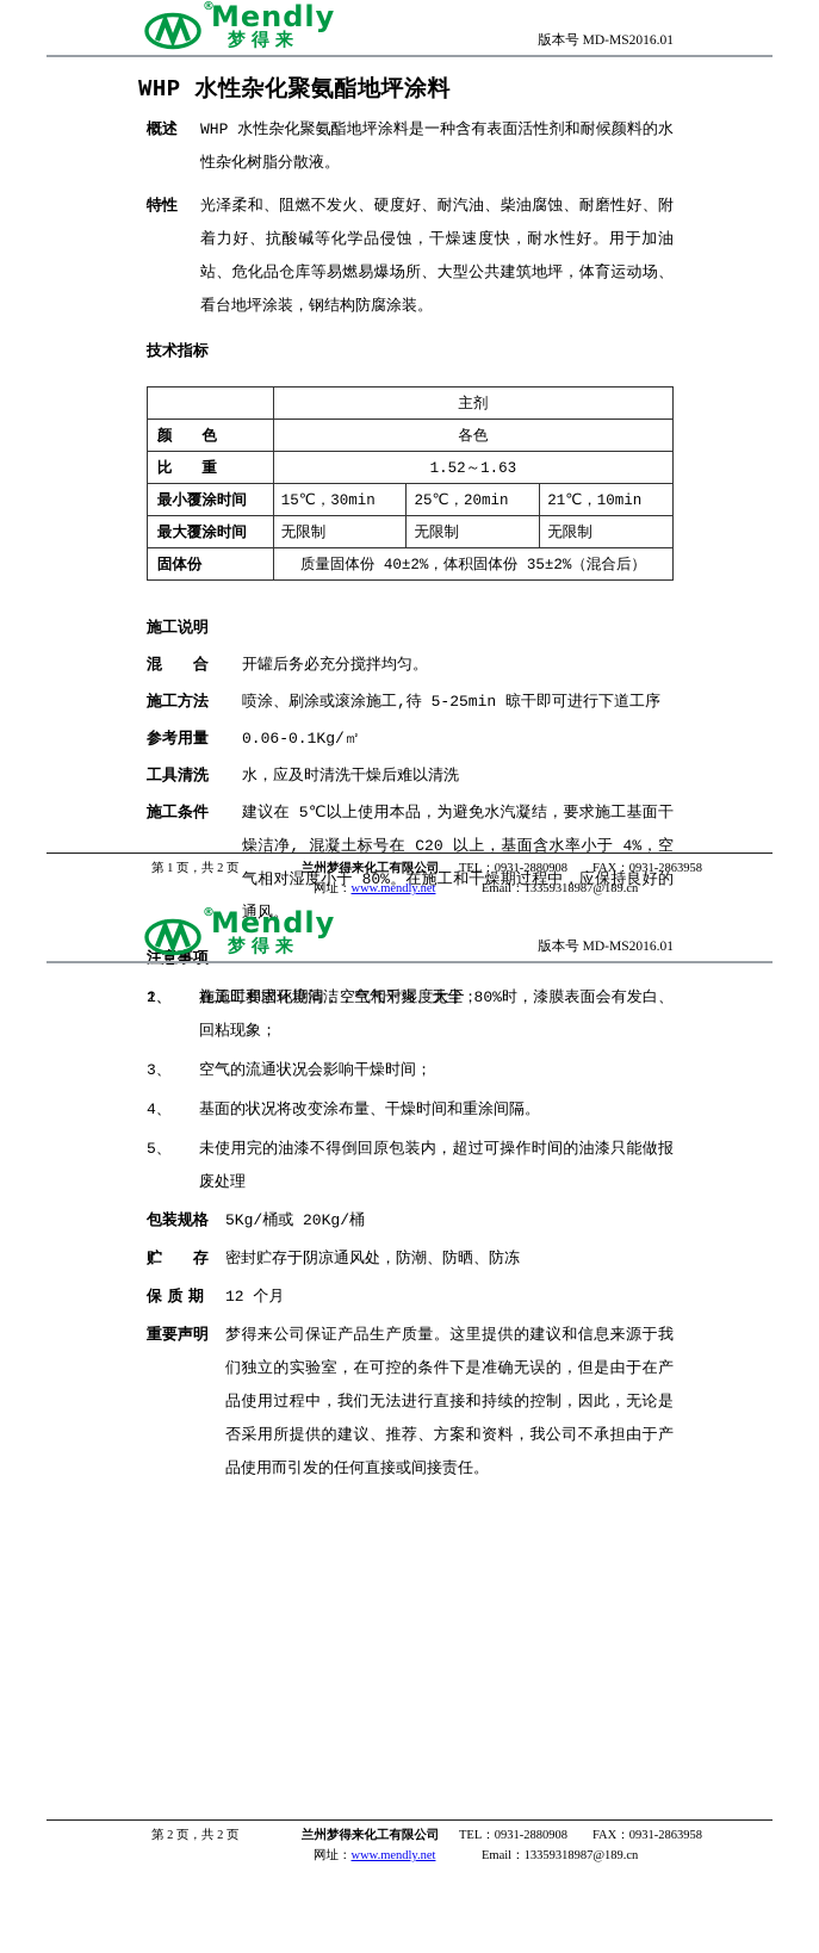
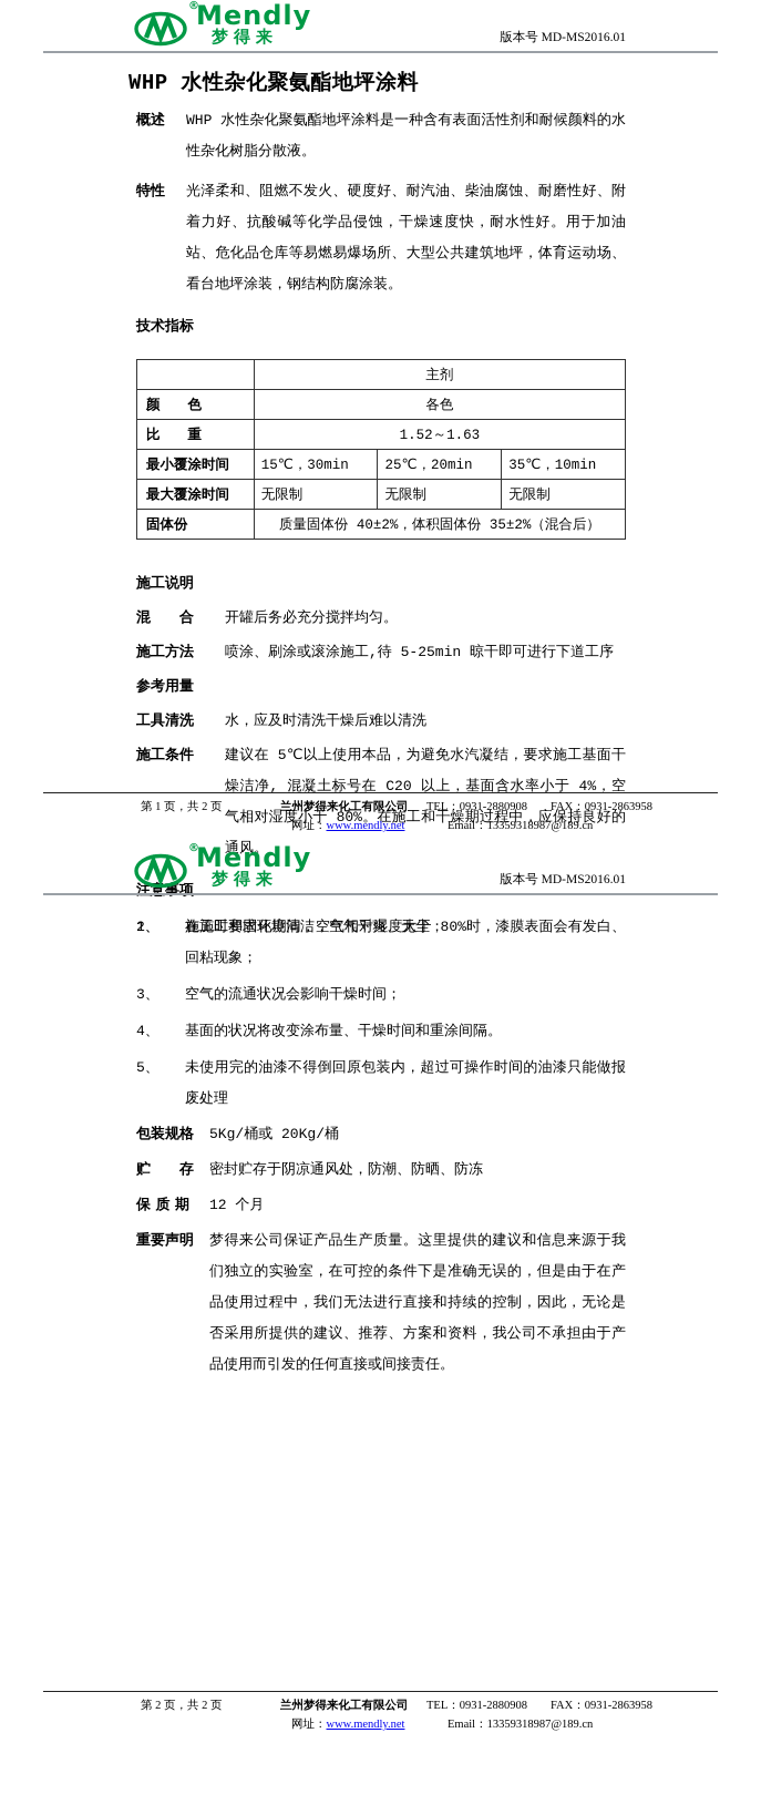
  ®
  Mendly
  梦得来
  版本号 MD-MS2016.01
  WHP 水性杂化聚氨酯地坪涂料
  概述
  WHP 水性杂化聚氨酯地坪涂料是一种含有表面活性剂和耐候颜料的水性杂化树脂分散液。
  特性
  光泽柔和、阻燃不发火、硬度好、耐汽油、柴油腐蚀、耐磨性好、附着力好、抗酸碱等化学品侵蚀，干燥速度快，耐水性好。用于加油站、危化品仓库等易燃易爆场所、大型公共建筑地坪，体育运动场、看台地坪涂装，钢结构防腐涂装。
  技术指标
  	主剂
  颜 色	各色
  比 重	1.52～1.63
- 最小覆涂时间	15℃，30min	25℃，20min	21℃，10min
+ 最小覆涂时间	15℃，30min	25℃，20min	35℃，10min
  最大覆涂时间	无限制	无限制	无限制
  固体份	质量固体份 40±2%，体积固体份 35±2%（混合后）
  施工说明
  混 合
  开罐后务必充分搅拌均匀。
  施工方法
  喷涂、刷涂或滚涂施工,待 5-25min 晾干即可进行下道工序
  参考用量
- 0.06-0.1Kg/㎡
  工具清洗
  水，应及时清洗干燥后难以清洗
  施工条件
  建议在 5℃以上使用本品，为避免水汽凝结，要求施工基面干燥洁净, 混凝土标号在 C20 以上，基面含水率小于 4%，空气相对湿度小于 80%。在施工和干燥期过程中，应保持良好的通风。
  注意事项
  1、
  施工时要求环境清洁，空气干爽、无尘；
  第 1 页，共 2 页
  兰州梦得来化工有限公司
  TEL：0931-2880908
  FAX：0931-2863958
  网址：www.mendly.net
  Email：13359318987@189.cn
  ®
  Mendly
  梦得来
  版本号 MD-MS2016.01
  2、
  在施工和固化期间，空气相对湿度大于 80%时，漆膜表面会有发白、回粘现象；
  3、
  空气的流通状况会影响干燥时间；
  4、
  基面的状况将改变涂布量、干燥时间和重涂间隔。
  5、
  未使用完的油漆不得倒回原包装内，超过可操作时间的油漆只能做报废处理
  包装规格
  5Kg/桶或 20Kg/桶
  贮 存
  密封贮存于阴凉通风处，防潮、防晒、防冻
  保 质 期
  12 个月
  重要声明
  梦得来公司保证产品生产质量。这里提供的建议和信息来源于我们独立的实验室，在可控的条件下是准确无误的，但是由于在产品使用过程中，我们无法进行直接和持续的控制，因此，无论是否采用所提供的建议、推荐、方案和资料，我公司不承担由于产品使用而引发的任何直接或间接责任。
  第 2 页，共 2 页
  兰州梦得来化工有限公司
  TEL：0931-2880908
  FAX：0931-2863958
  网址：www.mendly.net
  Email：13359318987@189.cn
